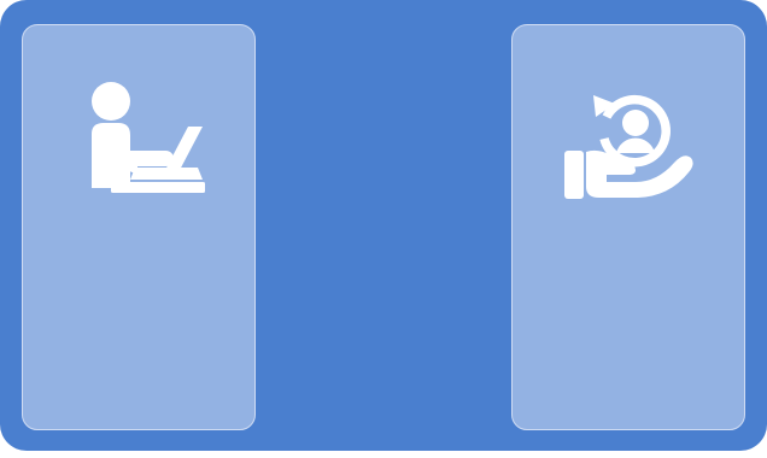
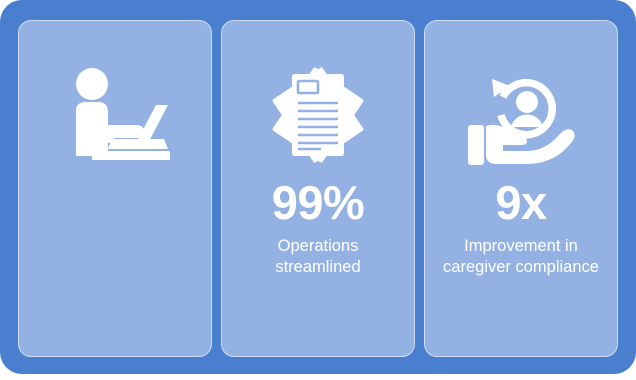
+ 99%
+ Operations streamlined
+ 9x
+ Improvement in caregiver compliance
